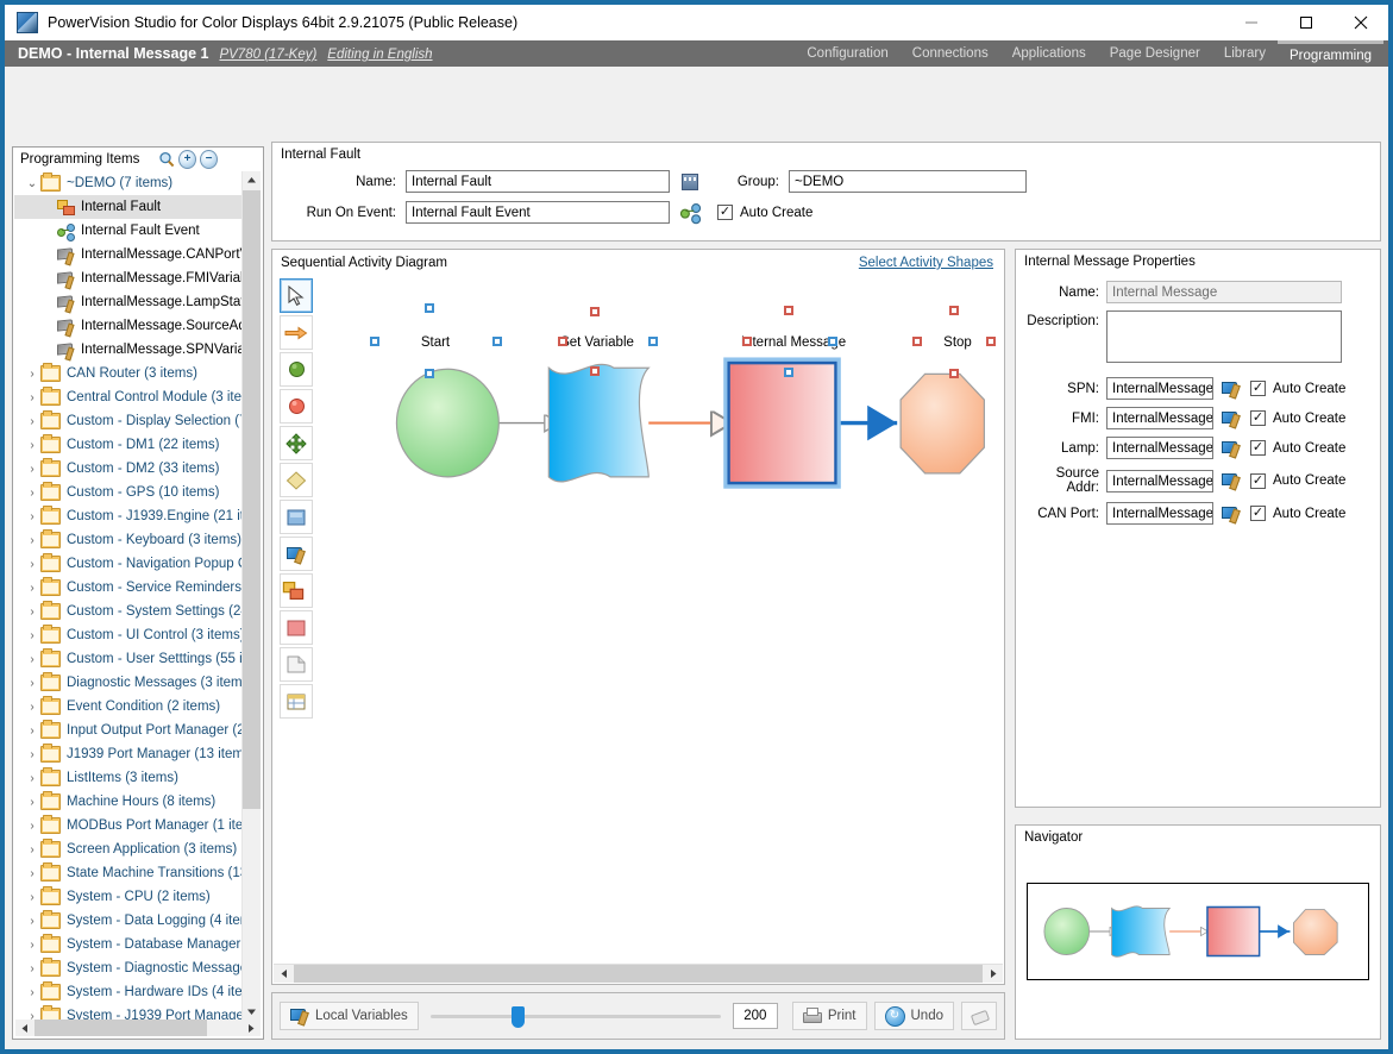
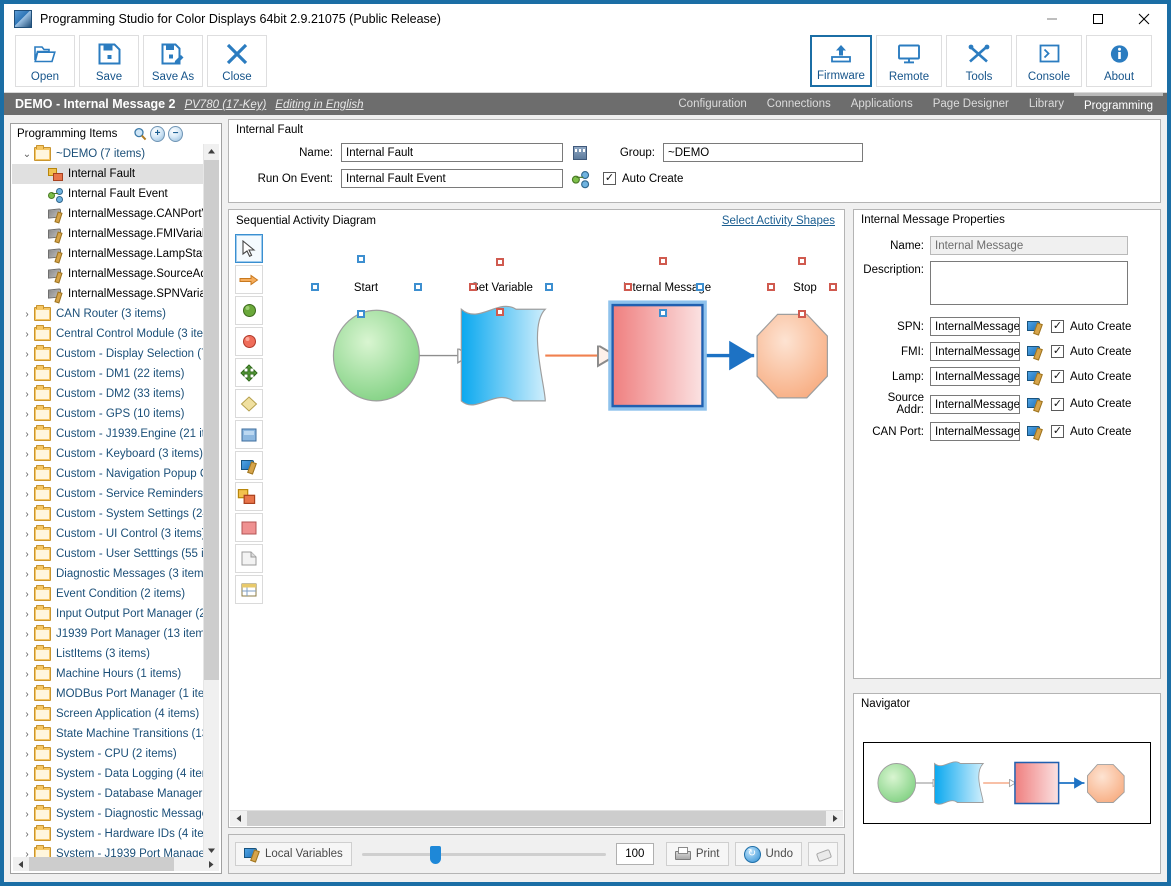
- PowerVision Studio for Color Displays 64bit 2.9.21075 (Public Release)
+ Programming Studio for Color Displays 64bit 2.9.21075 (Public Release)
+ Open
+ Save
+ Save As
+ Close
+ Firmware
+ Remote
+ Tools
+ Console
+ About
- DEMO - Internal Message 1
+ DEMO - Internal Message 2
  PV780 (17-Key)
  Editing in English
  Configuration
  Connections
  Applications
  Page Designer
  Library
  Programming
  Programming Items
  +
  −
  ⌄
  ~DEMO (7 items)
  Internal Fault
  Internal Fault Event
  InternalMessage.CANPort
  InternalMessage.FMIVaria
  InternalMessage.LampSta
  InternalMessage.SourceA
  InternalMessage.SPNVari
  ›
  CAN Router (3 items)
  ›
  Central Control Module (3 ite
  ›
  Custom - Display Selection (
  ›
  Custom - DM1 (22 items)
  ›
  Custom - DM2 (33 items)
  ›
  Custom - GPS (10 items)
  ›
  Custom - J1939.Engine (21 i
  ›
  Custom - Keyboard (3 items)
  ›
  Custom - Navigation Popup
  ›
  Custom - Service Reminders
  ›
  Custom - System Settings (2
  ›
  Custom - UI Control (3 items
  ›
  Custom - User Setttings (55
  ›
  Diagnostic Messages (3 item
  ›
  Event Condition (2 items)
  ›
  Input Output Port Manager (
  ›
  J1939 Port Manager (13 item
  ›
  ListItems (3 items)
  ›
- Machine Hours (8 items)
+ Machine Hours (1 items)
  ›
  MODBus Port Manager (1 ite
  ›
- Screen Application (3 items)
+ Screen Application (4 items)
  ›
  State Machine Transitions (1
  ›
  System - CPU (2 items)
  ›
  System - Data Logging (4 ite
  ›
  System - Database Manager
  ›
  System - Diagnostic Messag
  ›
  System - Hardware IDs (4 ite
  ›
  System - J1939 Port Manage
  Internal Fault
  Name:
  Internal Fault
  Group:
  ~DEMO
  Run On Event:
  Internal Fault Event
  ✓
  Auto Create
  Sequential Activity Diagram
  Select Activity Shapes
  Start
  et Variable
  ternal Messe
  Stop
  Internal Message Properties
  Name:
  Internal Message
  Description:
  SPN:
  InternalMessage
  ✓
  Auto Create
  FMI:
  InternalMessage
  ✓
  Auto Create
  Lamp:
  InternalMessage
  ✓
  Auto Create
  Source Addr:
  InternalMessage
  ✓
  Auto Create
  CAN Port:
  InternalMessage
  ✓
  Auto Create
  Navigator
  Local Variables
- 200
+ 100
  Print
  ↻
  Undo
